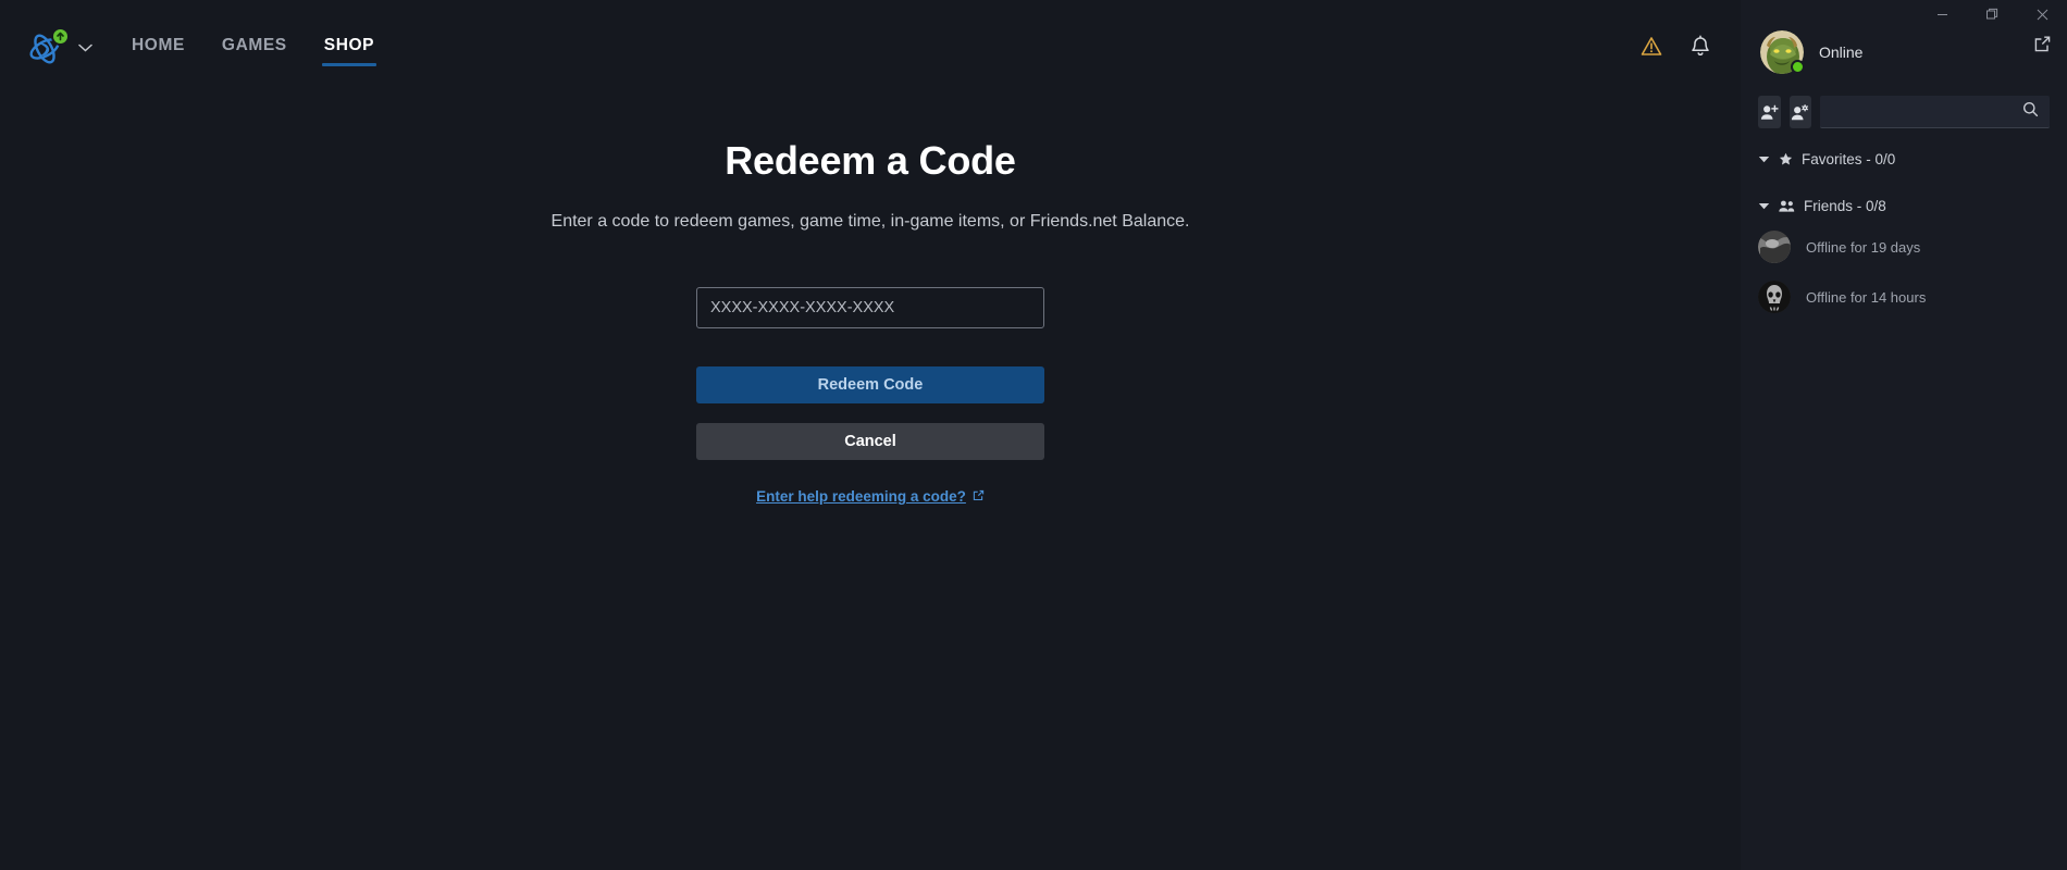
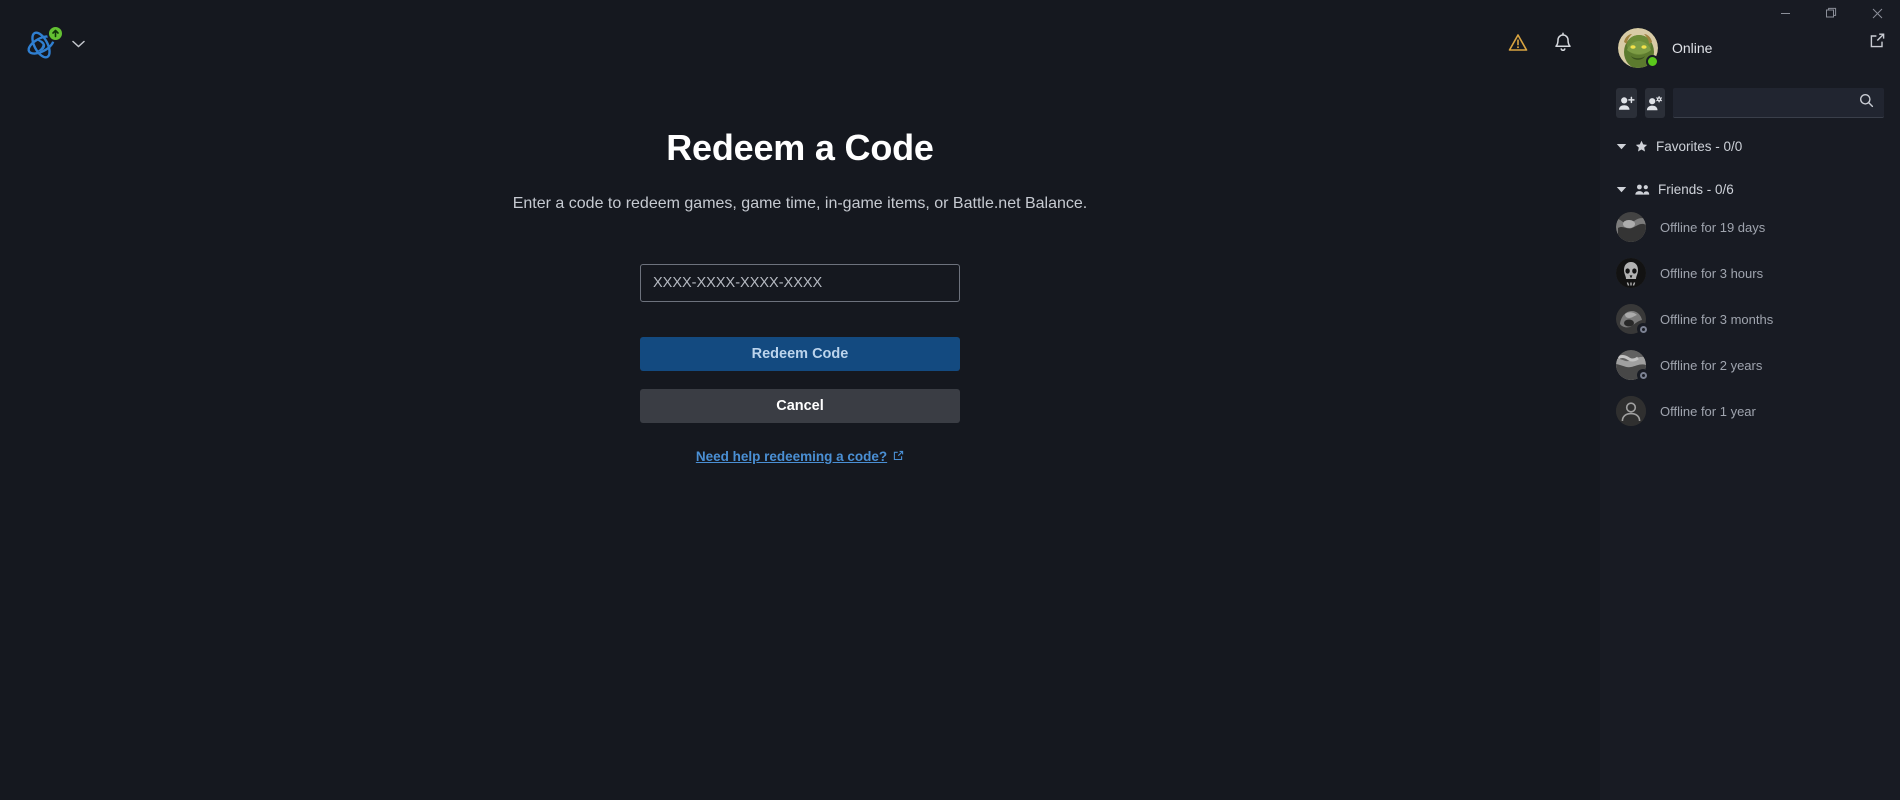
- HOME
- GAMES
- SHOP
  Redeem a Code
- Enter a code to redeem games, game time, in-game items, or Friends.net Balance.
+ Enter a code to redeem games, game time, in-game items, or Battle.net Balance.
  XXXX-XXXX-XXXX-XXXX Redeem Code Cancel
- Enter help redeeming a code?
+ Need help redeeming a code?
  Online
  Favorites - 0/0
- Friends - 0/8
+ Friends - 0/6
  Offline for 19 days
- Offline for 14 hours
+ Offline for 3 hours
+ Offline for 3 months
+ Offline for 2 years
+ Offline for 1 year
